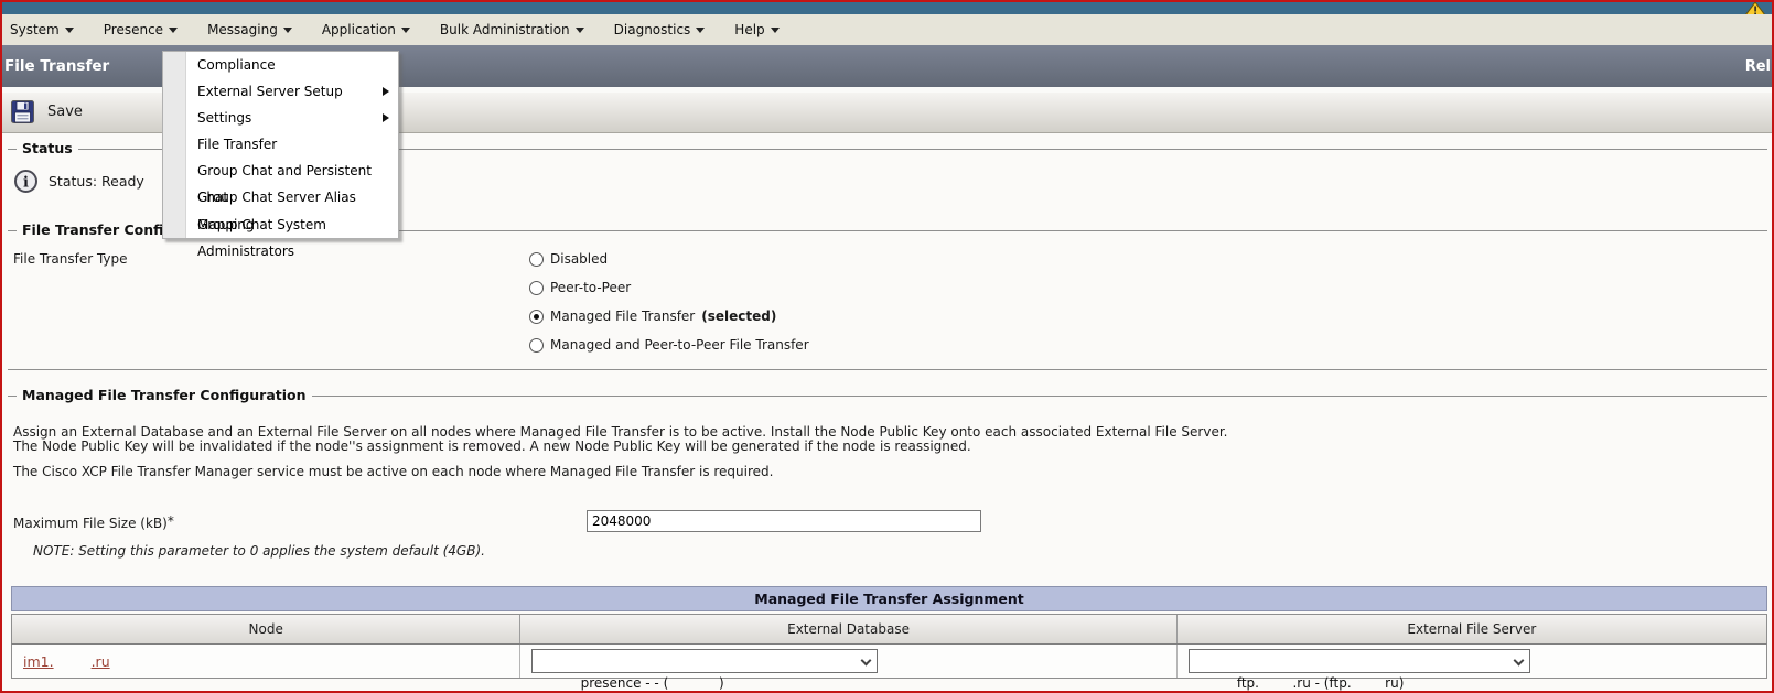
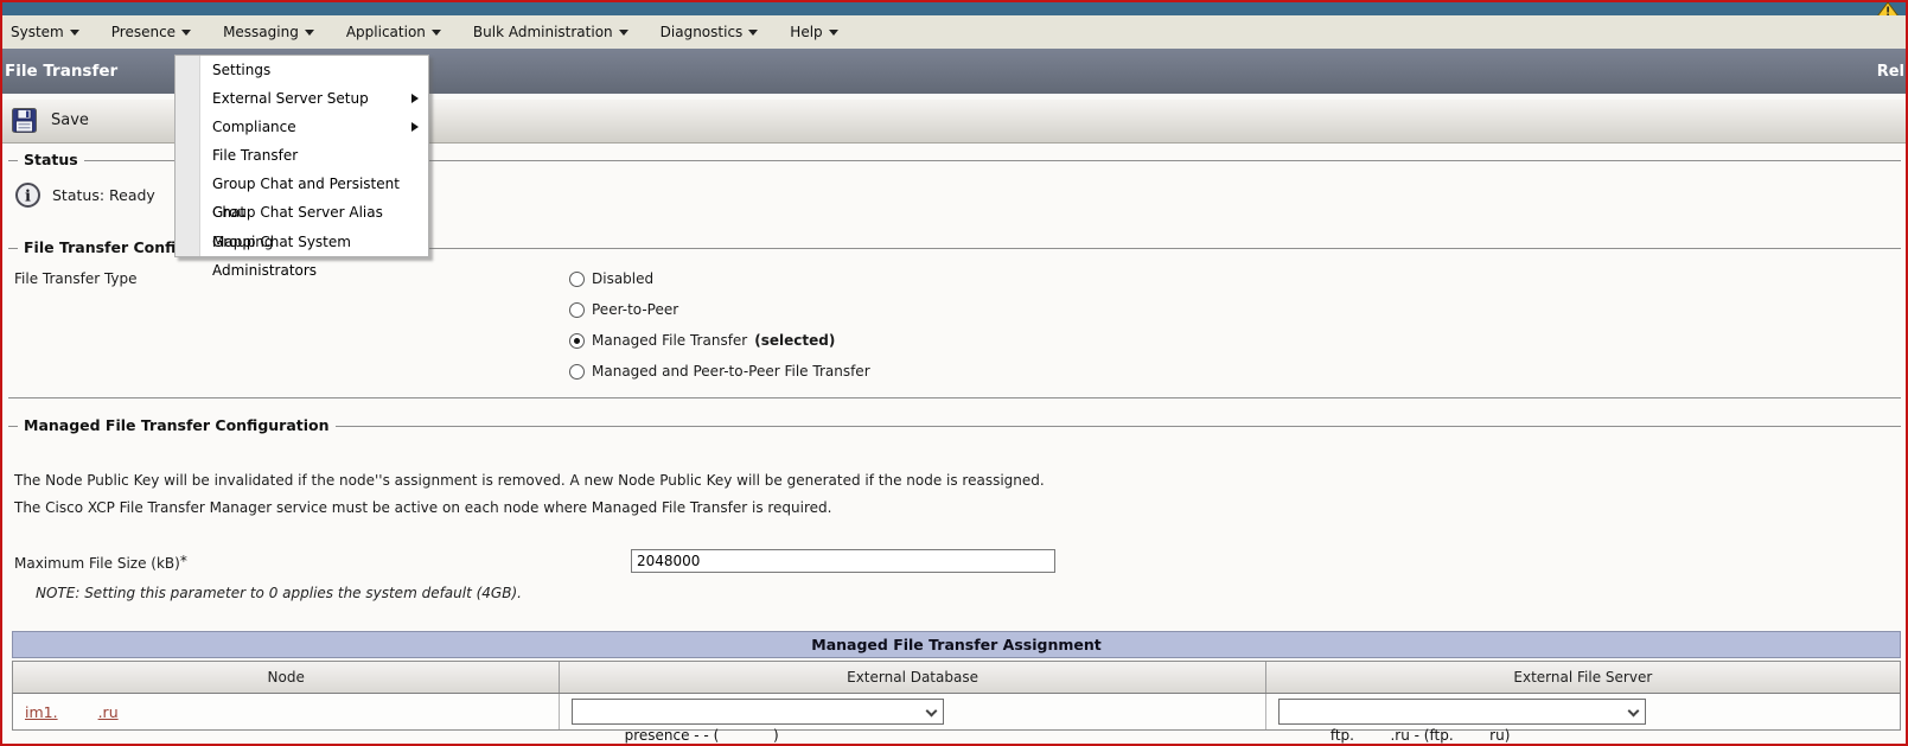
  System
  Presence
  Messaging
  Application
  Bulk Administration
  Diagnostics
  Help
  File Transfer
  Rel
  Save
  Status
  i
  Status: Ready
  File Transfer Type
  Disabled
  Peer-to-Peer
  Managed File Transfer
  (selected)
  Managed and Peer-to-Peer File Transfer
  Managed File Transfer Configuration
- Assign an External Database and an External File Server on all nodes where Managed File Transfer is to be active. Install the Node Public Key onto each associated External File Server.
  The Node Public Key will be invalidated if the node''s assignment is removed. A new Node Public Key will be generated if the node is reassigned.
  The Cisco XCP File Transfer Manager service must be active on each node where Managed File Transfer is required.
  Maximum File Size (kB)*
  2048000
  NOTE: Setting this parameter to 0 applies the system default (4GB).
  Managed File Transfer Assignment
  Node
  External Database
  External File Server
  im1.
  .ru
  presence - - ( )
  ftp. .ru - (ftp. ru)
- Compliance
+ Settings
  External Server Setup
- Settings
+ Compliance
  File Transfer
  Group Chat and Persistent Chat
  Group Chat Server Alias Mapping
  Group Chat System Administrators
